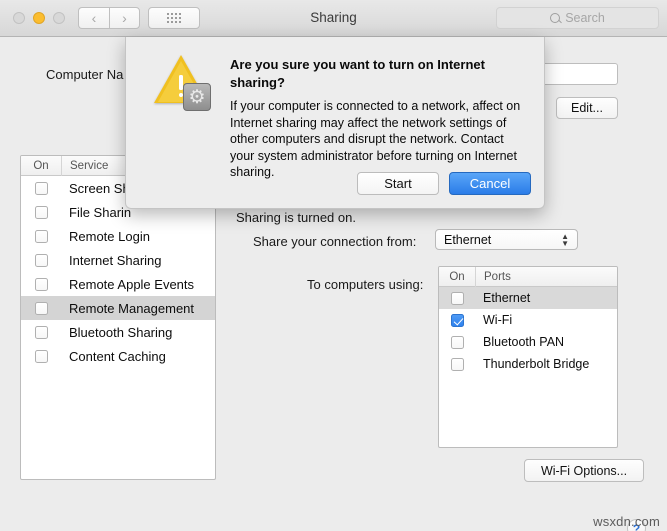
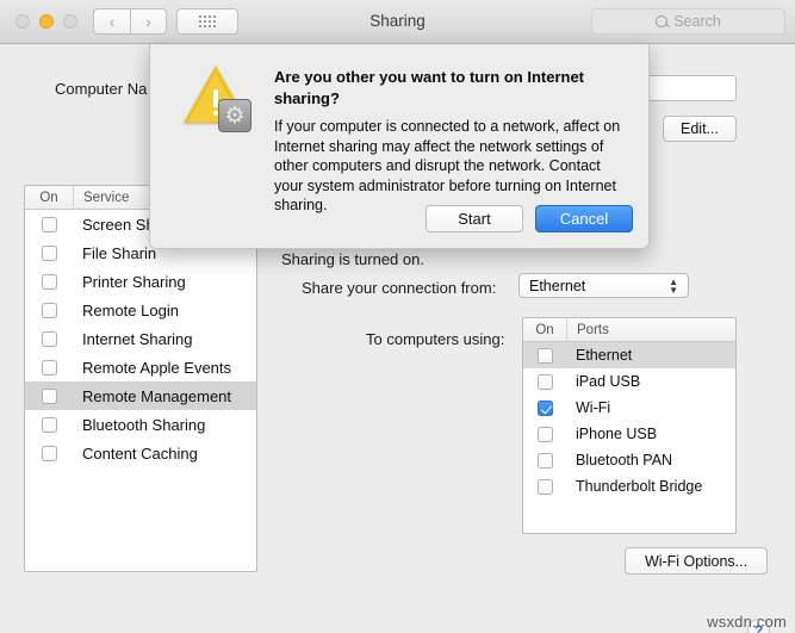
  ‹
  ›
  Sharing
  Search
  Computer Na
  Edit...
  On
  Service
  Screen S
  File Sharin
+ Printer Sharing
  Remote Login
  Internet Sharing
  Remote Apple Events
  Remote Management
  Bluetooth Sharing
  Content Caching
  Sharing is turned on.
  Share your connection from:
  Ethernet
  ▲
  ▼
  To computers using:
  On
  Ports
  Ethernet
+ iPad USB
  Wi-Fi
+ iPhone USB
  Bluetooth PAN
  Thunderbolt Bridge
  Wi-Fi Options...
  ?
  wsxdn.com
  ⚙
- Are you sure you want to turn on Internet sharing?
+ Are you other you want to turn on Internet sharing?
  If your computer is connected to a network, affect on Internet sharing may affect the network settings of other computers and disrupt the network. Contact your system administrator before turning on Internet sharing.
  Start
  Cancel
